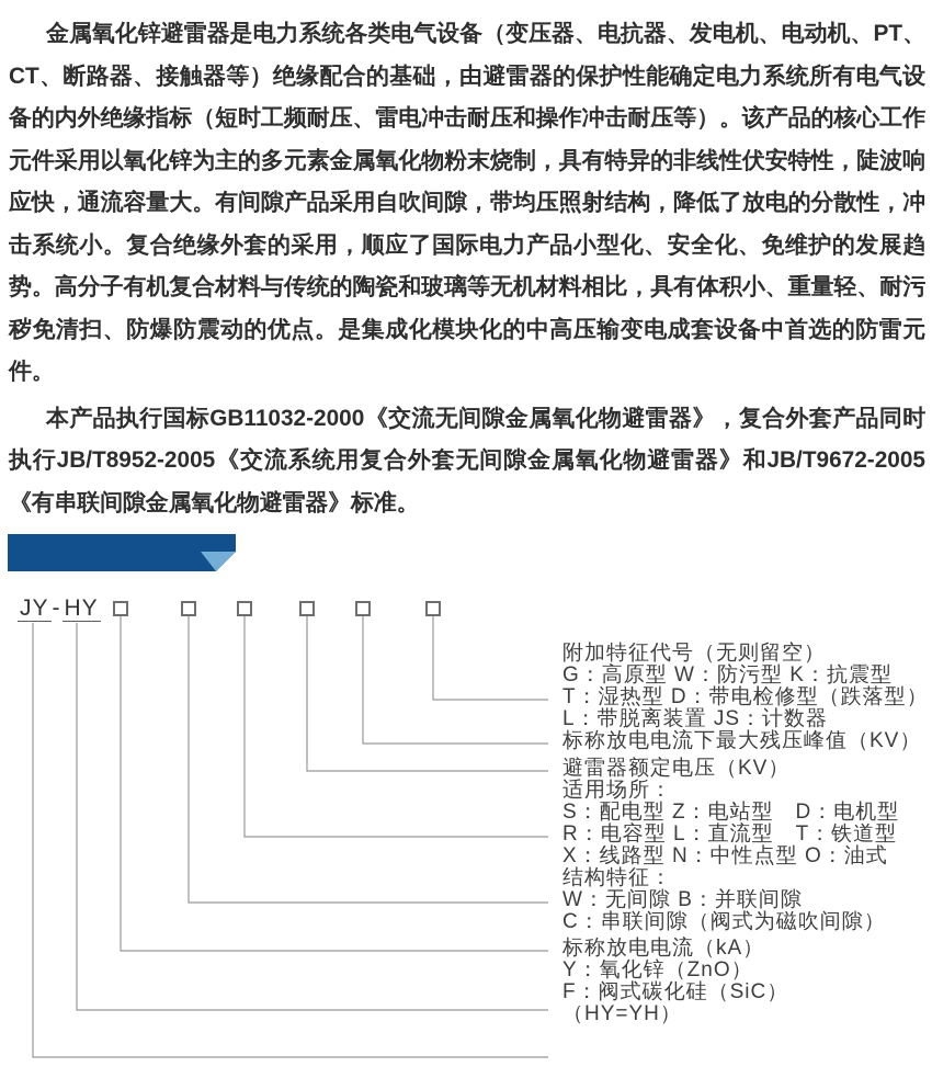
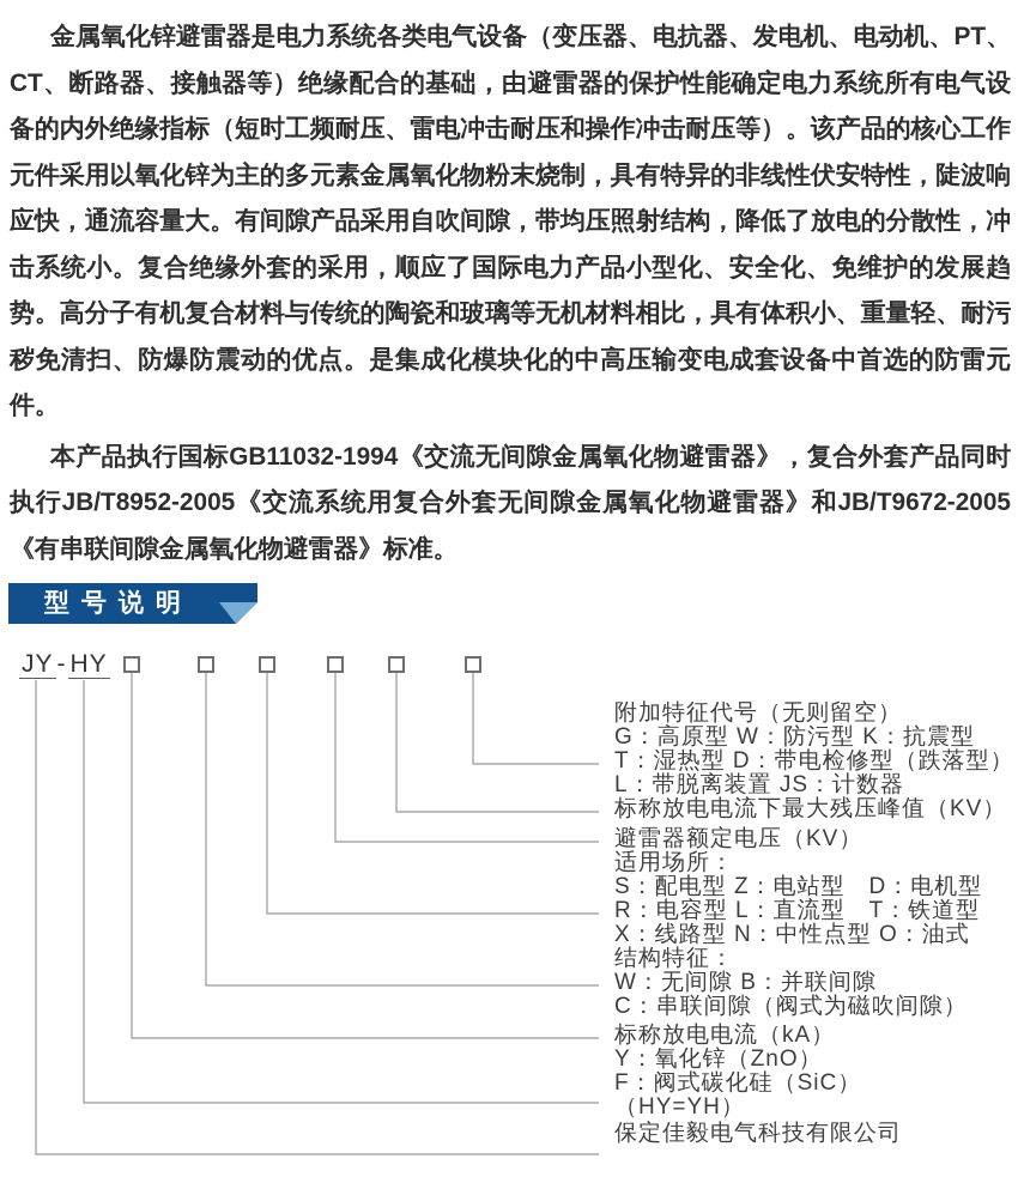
  金属氧化锌避雷器是电力系统各类电气设备（变压器、电抗器、发电机、电动机、PT、CT、断路器、接触器等）绝缘配合的基础，由避雷器的保护性能确定电力系统所有电气设备的内外绝缘指标（短时工频耐压、雷电冲击耐压和操作冲击耐压等）。该产品的核心工作元件采用以氧化锌为主的多元素金属氧化物粉末烧制，具有特异的非线性伏安特性，陡波响应快，通流容量大。有间隙产品采用自吹间隙，带均压照射结构，降低了放电的分散性，冲击系统小。复合绝缘外套的采用，顺应了国际电力产品小型化、安全化、免维护的发展趋势。高分子有机复合材料与传统的陶瓷和玻璃等无机材料相比，具有体积小、重量轻、耐污秽免清扫、防爆防震动的优点。是集成化模块化的中高压输变电成套设备中首选的防雷元件。
- 本产品执行国标GB11032-2000《交流无间隙金属氧化物避雷器》，复合外套产品同时执行JB/T8952-2005《交流系统用复合外套无间隙金属氧化物避雷器》和JB/T9672-2005《有串联间隙金属氧化物避雷器》标准。
+ 本产品执行国标GB11032-1994《交流无间隙金属氧化物避雷器》，复合外套产品同时执行JB/T8952-2005《交流系统用复合外套无间隙金属氧化物避雷器》和JB/T9672-2005《有串联间隙金属氧化物避雷器》标准。
+ 型号说明
  JY - HY
  附加特征代号（无则留空）
  G：高原型 W：防污型 K：抗震型
  T：湿热型 D：带电检修型（跌落型）
  L：带脱离装置 JS：计数器
  标称放电电流下最大残压峰值（KV）
  避雷器额定电压（KV）
  适用场所：
  S：配电型 Z：电站型 D：电机型
  R：电容型 L：直流型 T：铁道型
  X：线路型 N：中性点型 O：油式
  结构特征：
  W：无间隙 B：并联间隙
  C：串联间隙（阀式为磁吹间隙）
  标称放电电流（kA）
  Y：氧化锌（ZnO）
  F：阀式碳化硅（SiC）
  （HY=YH）
+ 保定佳毅电气科技有限公司
